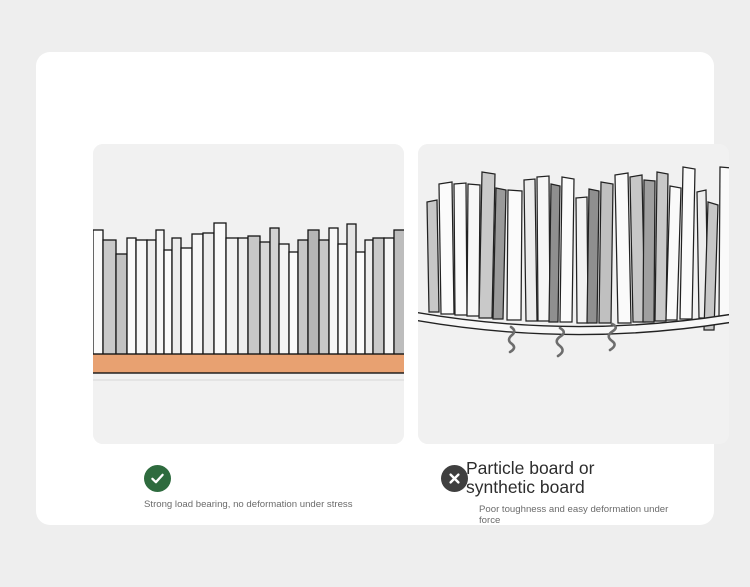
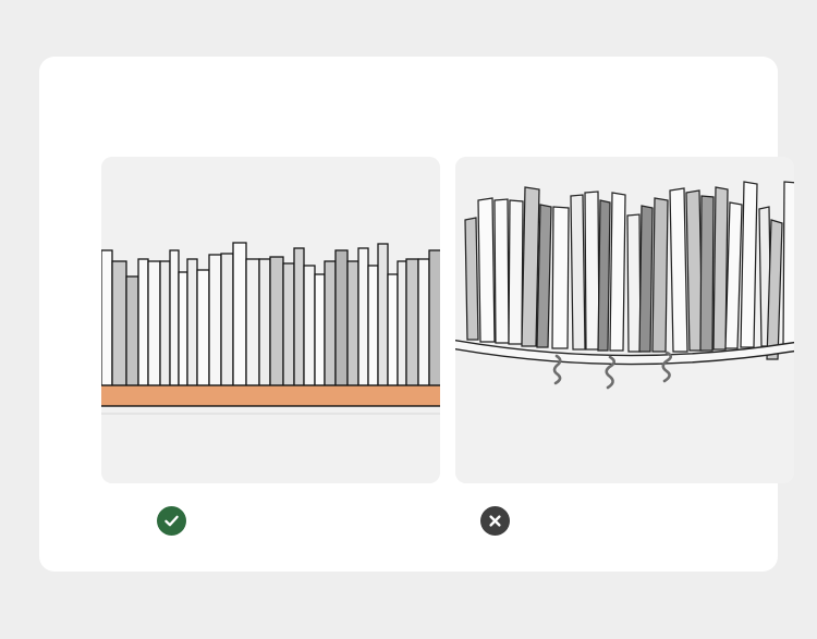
- Strong load bearing, no deformation under stress
- Particle board or synthetic board
- Poor toughness and easy deformation under force
